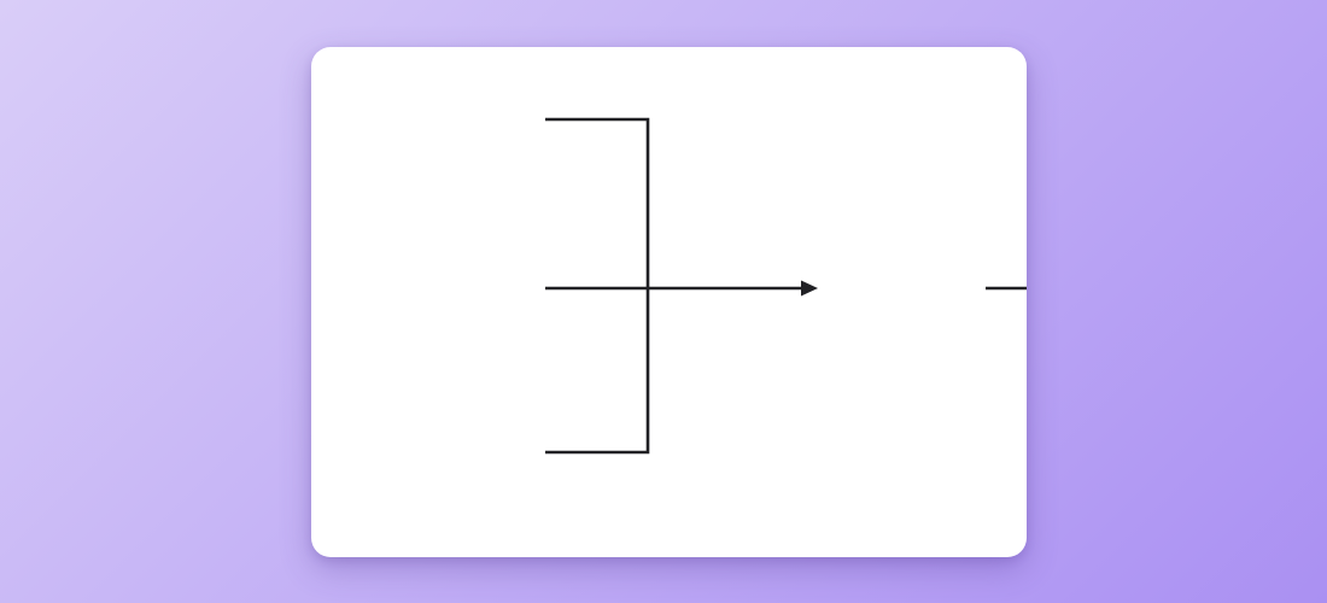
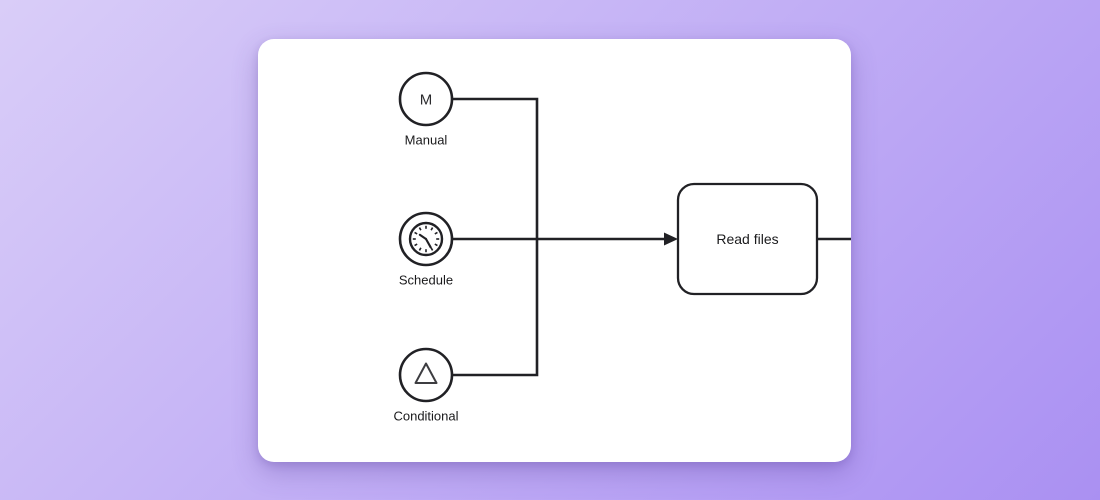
+ M
+ Manual
+ Schedule
+ Conditional
+ Read files
